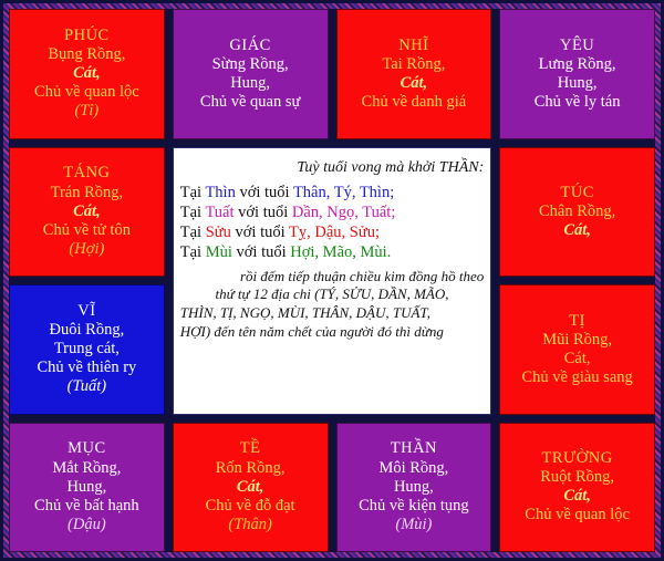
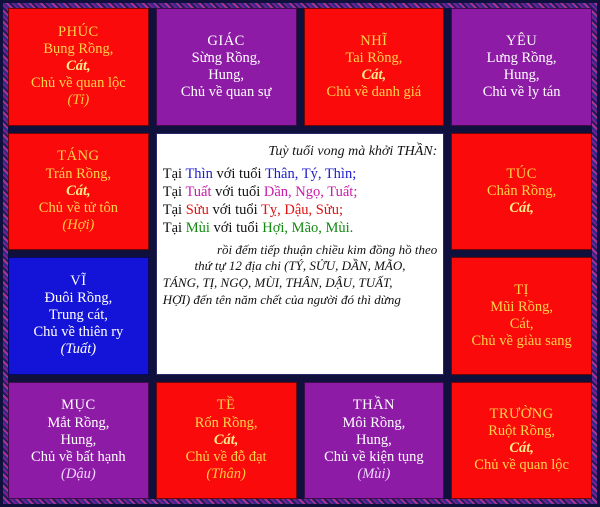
  PHÚC
  Bụng Rồng,
  Cát,
  Chủ về quan lộc
  (Tỉ)
  GIÁC
  Sừng Rồng,
  Hung,
  Chủ về quan sự
  NHĨ
  Tai Rồng,
  Cát,
  Chủ về danh giá
  YÊU
  Lưng Rồng,
  Hung,
  Chủ về ly tán
  TÁNG
  Trán Rồng,
  Cát,
  Chủ về tử tôn
  (Hợi)
  Tuỳ tuổi vong mà khởi THẦN:
  Tại Thìn với tuổi Thân, Tý, Thìn;
  Tại Tuất với tuổi Dần, Ngọ, Tuất;
  Tại Sửu với tuổi Tỵ, Dậu, Sửu;
  Tại Mùi với tuổi Hợi, Mão, Mùi.
  rồi đếm tiếp thuận chiều kim đồng hồ theo
  thứ tự 12 địa chi (TÝ, SỬU, DẦN, MÃO,
- THÌN, TỊ, NGỌ, MÙI, THÂN, DẬU, TUẤT,
+ TÁNG, TỊ, NGỌ, MÙI, THÂN, DẬU, TUẤT,
  HỢI) đến tên năm chết của người đó thì dừng
  TÚC
  Chân Rồng,
  Cát,
  VĨ
  Đuôi Rồng,
  Trung cát,
  Chủ về thiên ry
  (Tuất)
  TỊ
  Mũi Rồng,
  Cát,
  Chủ về giàu sang
  MỤC
  Mắt Rồng,
  Hung,
  Chủ về bất hạnh
  (Dậu)
  TỀ
  Rốn Rồng,
  Cát,
  Chủ về đỗ đạt
  (Thân)
  THẦN
  Môi Rồng,
  Hung,
  Chủ về kiện tụng
  (Mùi)
  TRƯỜNG
  Ruột Rồng,
  Cát,
  Chủ về quan lộc
